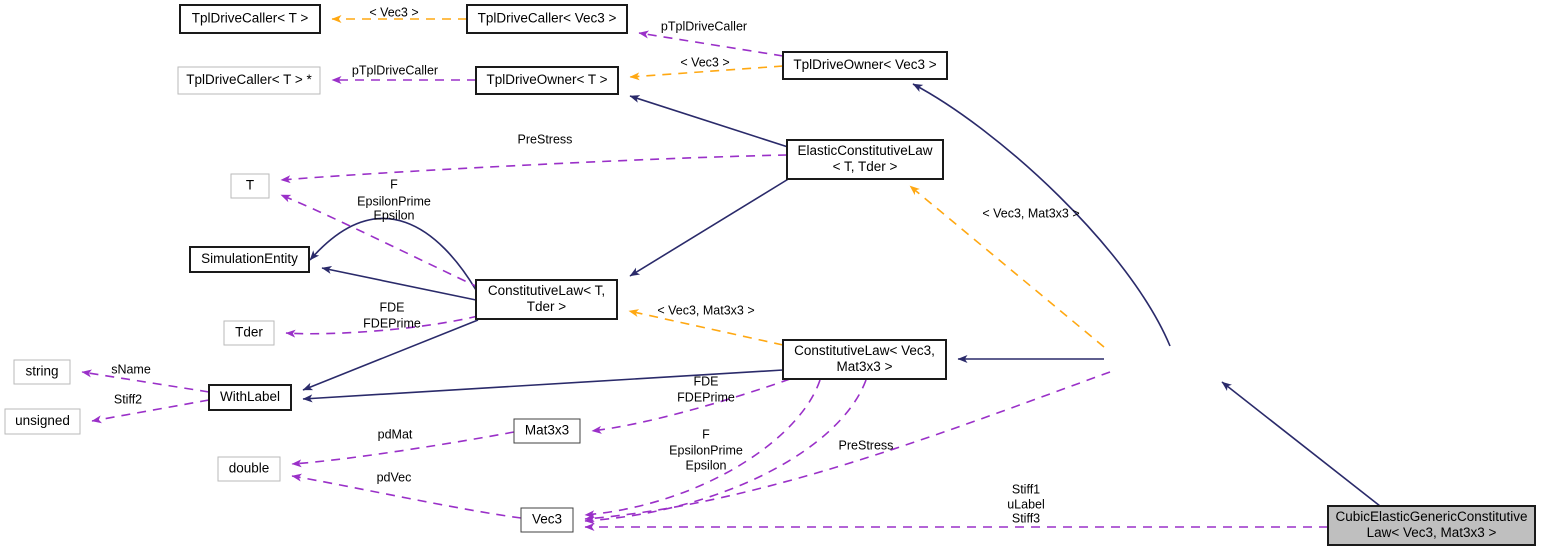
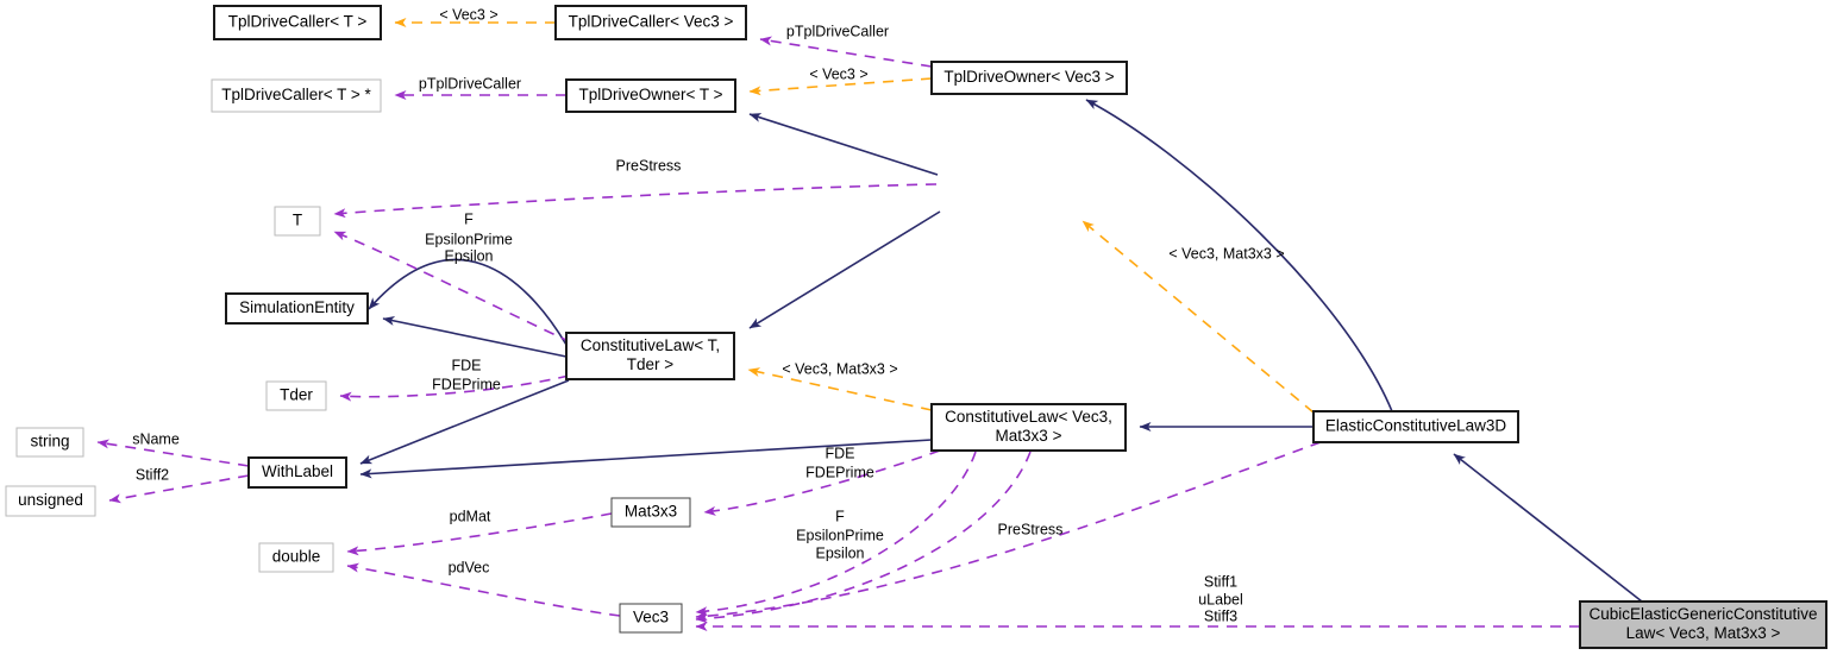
  TplDriveCaller< T >
  TplDriveCaller< Vec3 >
  TplDriveCaller< T > *
  TplDriveOwner< T >
  TplDriveOwner< Vec3 >
- ElasticConstitutiveLaw
- < T, Tder >
  T
  SimulationEntity
  ConstitutiveLaw< T,
  Tder >
  Tder
  ConstitutiveLaw< Vec3,
  Mat3x3 >
+ ElasticConstitutiveLaw3D
  string
  WithLabel
  unsigned
  Mat3x3
  double
  Vec3
  CubicElasticGenericConstitutive
  Law< Vec3, Mat3x3 >
  < Vec3 >
  pTplDriveCaller
  pTplDriveCaller
  < Vec3 >
  PreStress
  F
  EpsilonPrime
  Epsilon
  < Vec3, Mat3x3 >
  FDE
  FDEPrime
  < Vec3, Mat3x3 >
  sName
  FDE
  FDEPrime
  Stiff2
  pdMat
  F
  PreStress
  EpsilonPrime
  Epsilon
  pdVec
  Stiff1
  uLabel
  Stiff3
